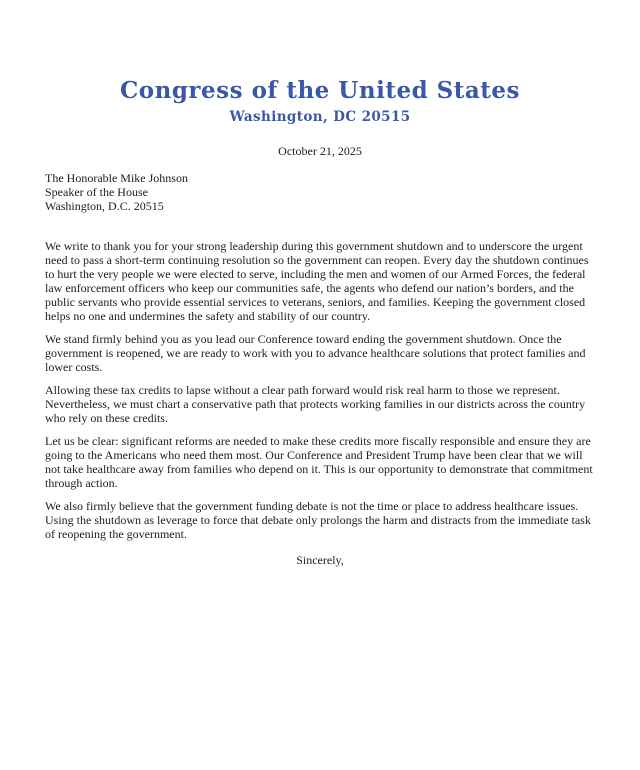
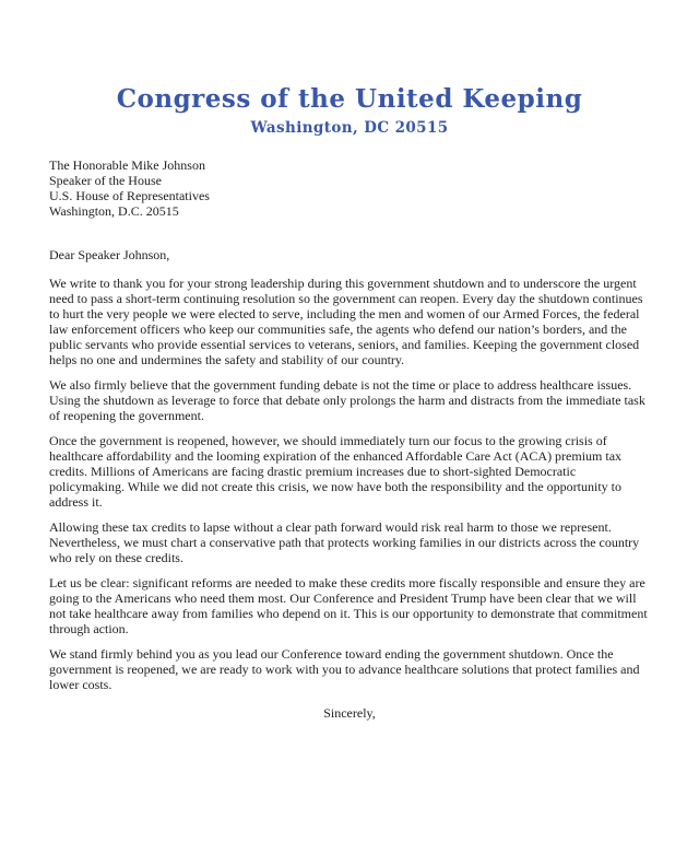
- Congress of the United States
+ Congress of the United Keeping
  Washington, DC 20515
- October 21, 2025
  The Honorable Mike Johnson
  Speaker of the House
+ U.S. House of Representatives
  Washington, D.C. 20515
+ Dear Speaker Johnson,
  We write to thank you for your strong leadership during this government shutdown and to underscore the urgent need to pass a short-term continuing resolution so the government can reopen. Every day the shutdown continues to hurt the very people we were elected to serve, including the men and women of our Armed Forces, the federal law enforcement officers who keep our communities safe, the agents who defend our nation’s borders, and the public servants who provide essential services to veterans, seniors, and families. Keeping the government closed helps no one and undermines the safety and stability of our country.
- We stand firmly behind you as you lead our Conference toward ending the government shutdown. Once the government is reopened, we are ready to work with you to advance healthcare solutions that protect families and lower costs.
+ We also firmly believe that the government funding debate is not the time or place to address healthcare issues. Using the shutdown as leverage to force that debate only prolongs the harm and distracts from the immediate task of reopening the government.
+ Once the government is reopened, however, we should immediately turn our focus to the growing crisis of healthcare affordability and the looming expiration of the enhanced Affordable Care Act (ACA) premium tax credits. Millions of Americans are facing drastic premium increases due to short-sighted Democratic policymaking. While we did not create this crisis, we now have both the responsibility and the opportunity to address it.
  Allowing these tax credits to lapse without a clear path forward would risk real harm to those we represent. Nevertheless, we must chart a conservative path that protects working families in our districts across the country who rely on these credits.
  Let us be clear: significant reforms are needed to make these credits more fiscally responsible and ensure they are going to the Americans who need them most. Our Conference and President Trump have been clear that we will not take healthcare away from families who depend on it. This is our opportunity to demonstrate that commitment through action.
- We also firmly believe that the government funding debate is not the time or place to address healthcare issues. Using the shutdown as leverage to force that debate only prolongs the harm and distracts from the immediate task of reopening the government.
+ We stand firmly behind you as you lead our Conference toward ending the government shutdown. Once the government is reopened, we are ready to work with you to advance healthcare solutions that protect families and lower costs.
  Sincerely,
